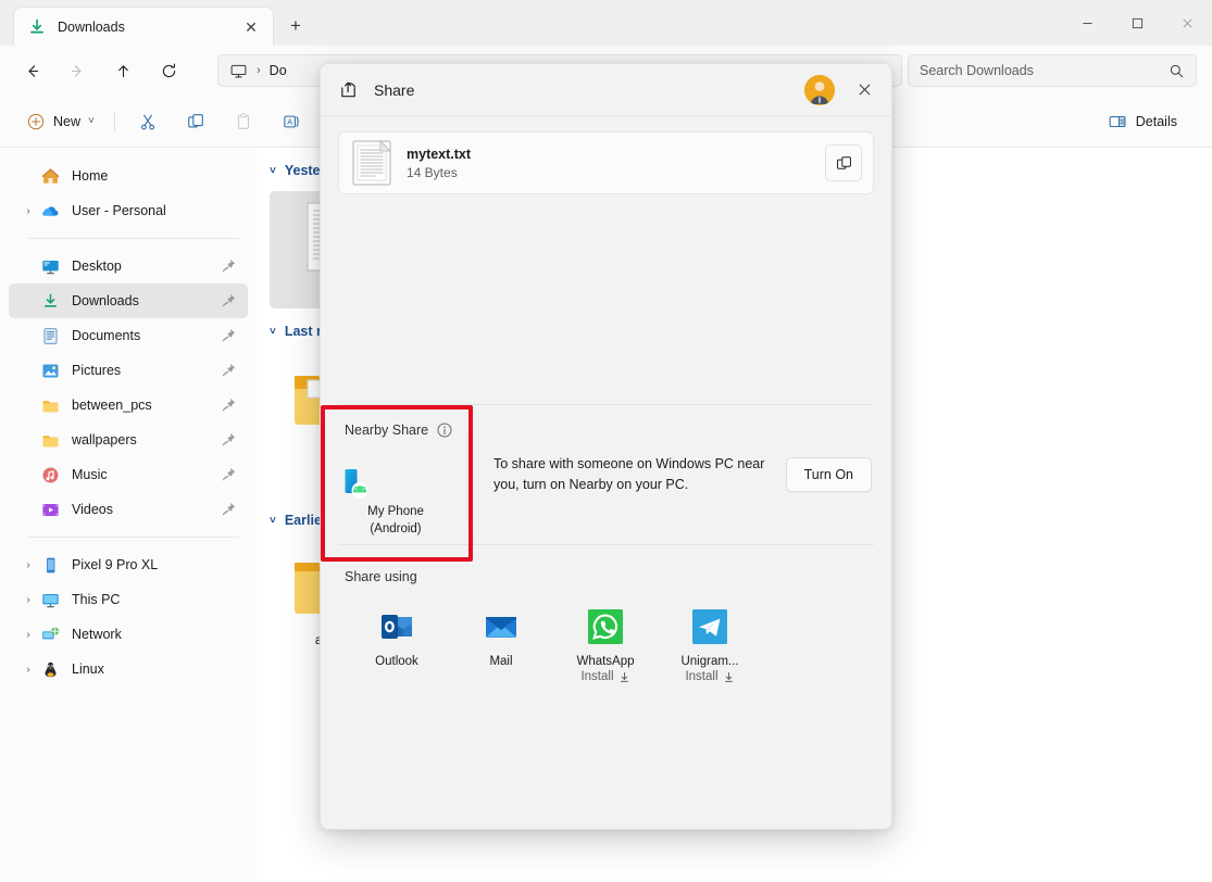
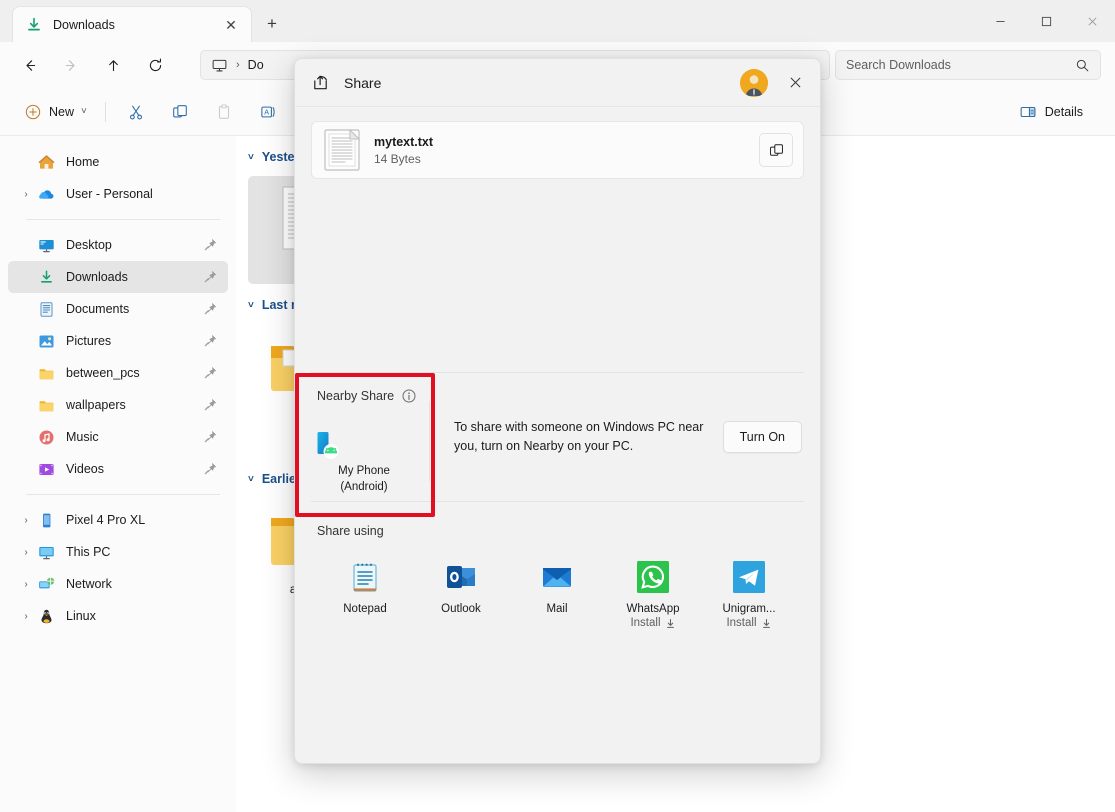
  Downloads
  ✕
  +
  ›
  Do
  Search Downloads
  New
  ˅
  A
  Details
  Home
  ›
  User - Personal
  Desktop
  Downloads
  Documents
  Pictures
  between_pcs
  wallpapers
  Music
  Videos
  ›
- Pixel 9 Pro XL
+ Pixel 4 Pro XL
  ›
  This PC
  ›
  Network
  ›
  Linux
  ˅
  Yeste
  ˅
  Last
  ˅
  Earlie
  Share
  mytext.txt
  14 Bytes
  Nearby Share
  My Phone
  (Android)
  To share with someone on Windows PC near you, turn on Nearby on your PC.
  Turn On
  Share using
+ Notepad
  Outlook
  Mail
  WhatsApp
  Install
  Unigram...
  Install
